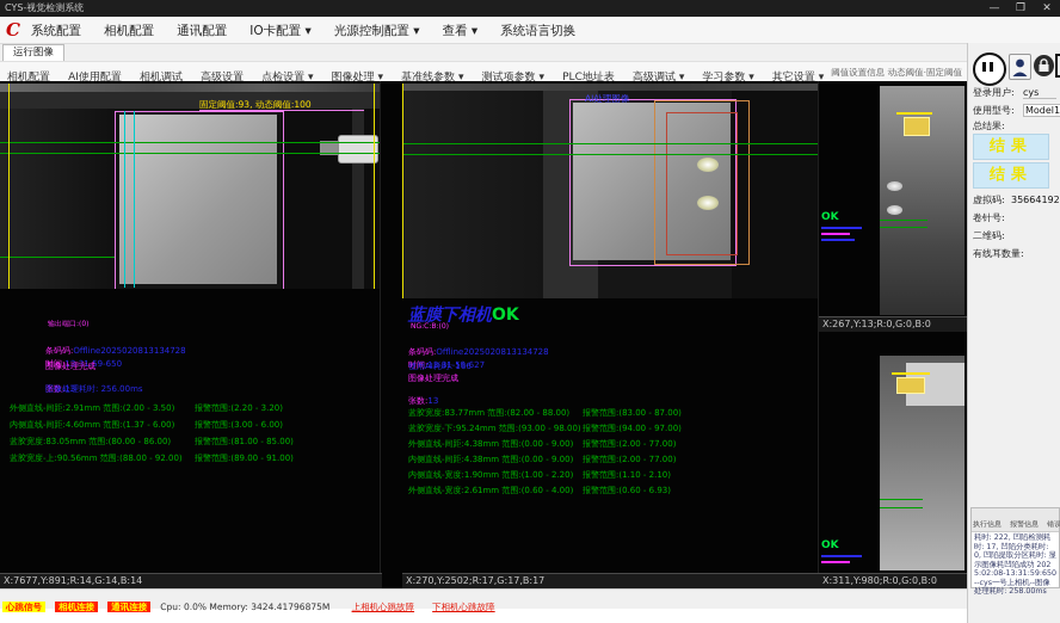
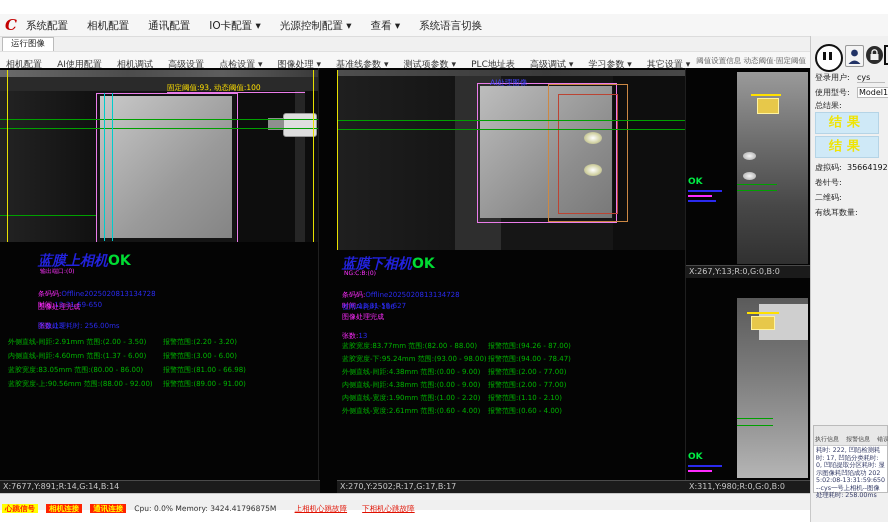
- CYS-视觉检测系统
- —
- ❐
- ✕
  C
  系统配置 相机配置 通讯配置 IO卡配置 ▾ 光源控制配置 ▾ 查看 ▾ 系统语言切换
  运行图像
  相机配置 AI使用配置 相机调试 高级设置 点检设置 ▾ 图像处理 ▾ 基准线参数 ▾ 测试项参数 ▾ PLC地址表 高级调试 ▾ 学习参数 ▾ 其它设置 ▾
  阈值设置信息 动态阈值·固定阈值
  固定阈值:93, 动态阈值:100
+ 蓝膜上相机OK
  条码码:Offline2025020813134728
  时间:13-31-59-650
  图像处理完成
  张数:13
  图像处理耗时: 256.00ms
  外侧直线-间距:2.91mm 范围:(2.00 - 3.50)
  报警范围:(2.20 - 3.20)
  内侧直线-间距:4.60mm 范围:(1.37 - 6.00)
  报警范围:(3.00 - 6.00)
  蓝胶宽度:83.05mm 范围:(80.00 - 86.00)
- 报警范围:(81.00 - 85.00)
+ 报警范围:(81.00 - 66.98)
  蓝胶宽度-上:90.56mm 范围:(88.00 - 92.00)
  报警范围:(89.00 - 91.00)
  X:7677,Y:891;R:14,G:14,B:14
  AI处理图像
  蓝膜下相机OK
  条码码:Offline2025020813134728
  时间:13-31-59-627
  使用AI耗时: 166
  图像处理完成
  张数:13
  蓝胶宽度:83.77mm 范围:(82.00 - 88.00)
- 报警范围:(83.00 - 87.00)
+ 报警范围:(94.26 - 87.00)
  蓝胶宽度-下:95.24mm 范围:(93.00 - 98.00)
- 报警范围:(94.00 - 97.00)
+ 报警范围:(94.00 - 78.47)
  外侧直线-间距:4.38mm 范围:(0.00 - 9.00)
  报警范围:(2.00 - 77.00)
  内侧直线-间距:4.38mm 范围:(0.00 - 9.00)
  报警范围:(2.00 - 77.00)
  内侧直线-宽度:1.90mm 范围:(1.00 - 2.20)
  报警范围:(1.10 - 2.10)
  外侧直线-宽度:2.61mm 范围:(0.60 - 4.00)
- 报警范围:(0.60 - 6.93)
+ 报警范围:(0.60 - 4.00)
  X:270,Y:2502;R:17,G:17,B:17
  OK
  X:267,Y:13;R:0,G:0,B:0
  OK
  X:311,Y:980;R:0,G:0,B:0
  登录用户:
  cys
  使用型号:
  Model1
  总结果:
  结果
  结果
  虚拟码:
  35664192
  卷针号:
  二维码:
  有线耳数量:
  心跳信号 相机连接 通讯连接 Cpu: 0.0% Memory: 3424.41796875M 上相机心跳故障 下相机心跳故障
